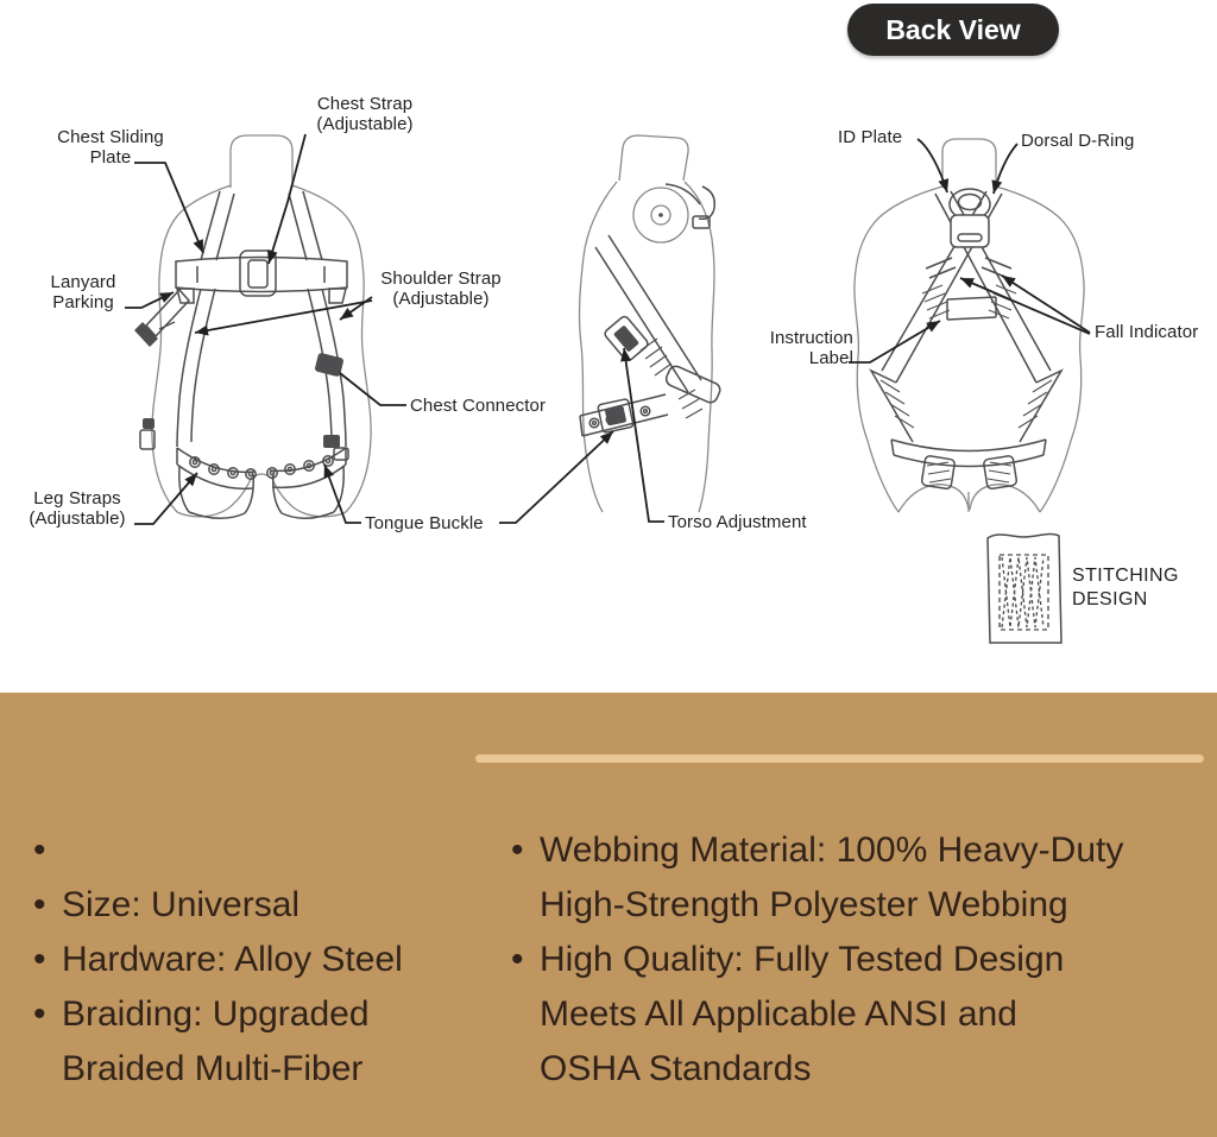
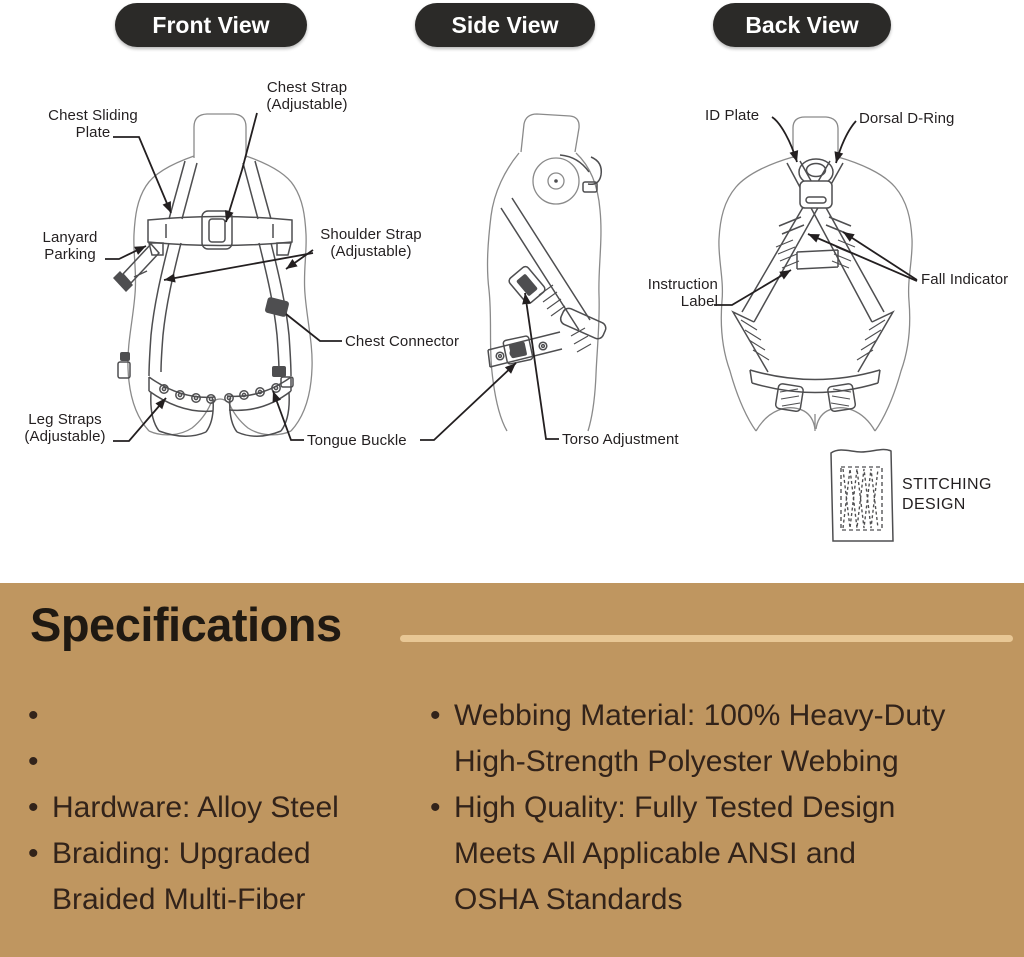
+ Front View
+ Side View
  Back View
  Chest Sliding
  Plate
  Chest Strap
  (Adjustable)
  Lanyard
  Parking
  Shoulder Strap
  (Adjustable)
  Chest Connector
  Leg Straps
  (Adjustable)
  Tongue Buckle
  Torso Adjustment
  ID Plate
  Dorsal D-Ring
  Instruction
  Label
  Fall Indicator
  STITCHING
  DESIGN
+ Specifications
  •
  •
- Size: Universal
  •
  Hardware: Alloy Steel
  •
  Braiding: Upgraded
  Braided Multi-Fiber
  •
  Webbing Material: 100% Heavy-Duty
  High-Strength Polyester Webbing
  •
  High Quality: Fully Tested Design
  Meets All Applicable ANSI and
  OSHA Standards
